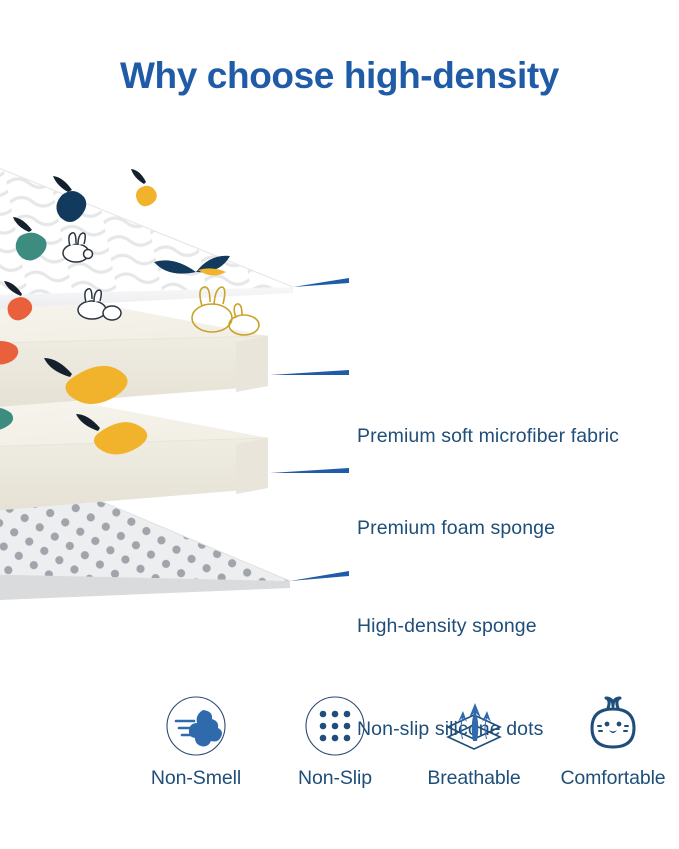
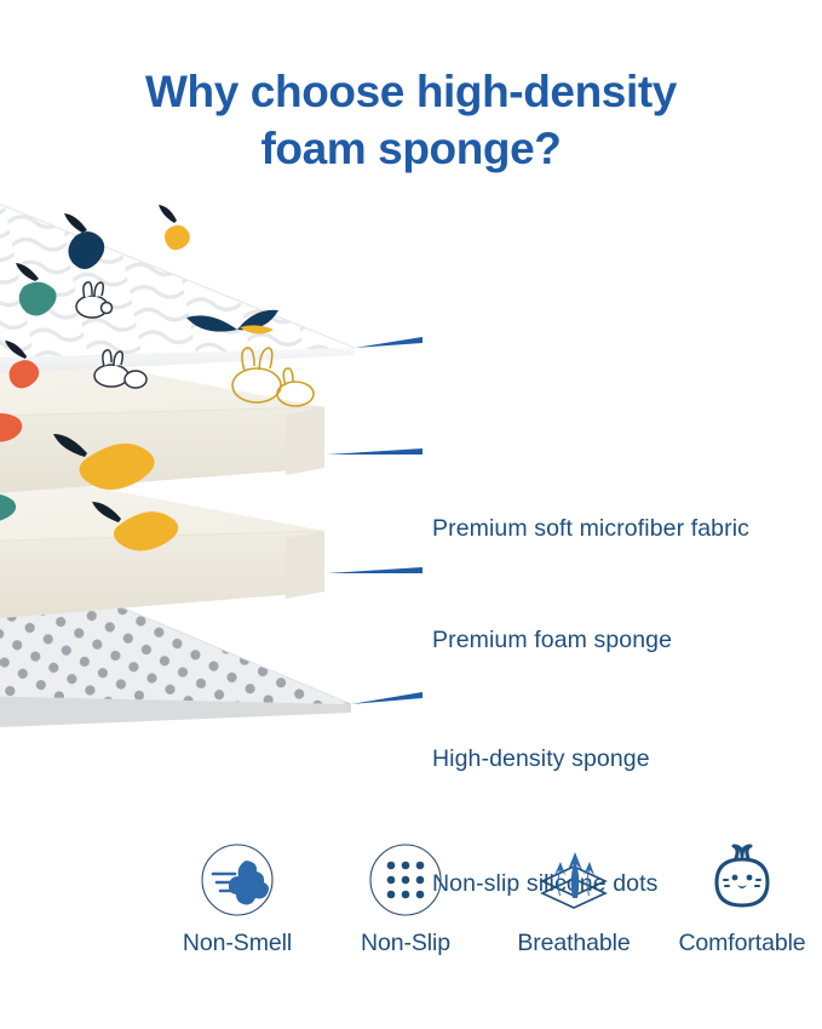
  Why choose high-density
+ foam sponge?
  Premium soft microfiber fabric
  Premium foam sponge
  High-density sponge
  on-slip siic dots
  Non-Smell
  Non-Slip
  Breathable
  Comfortable
